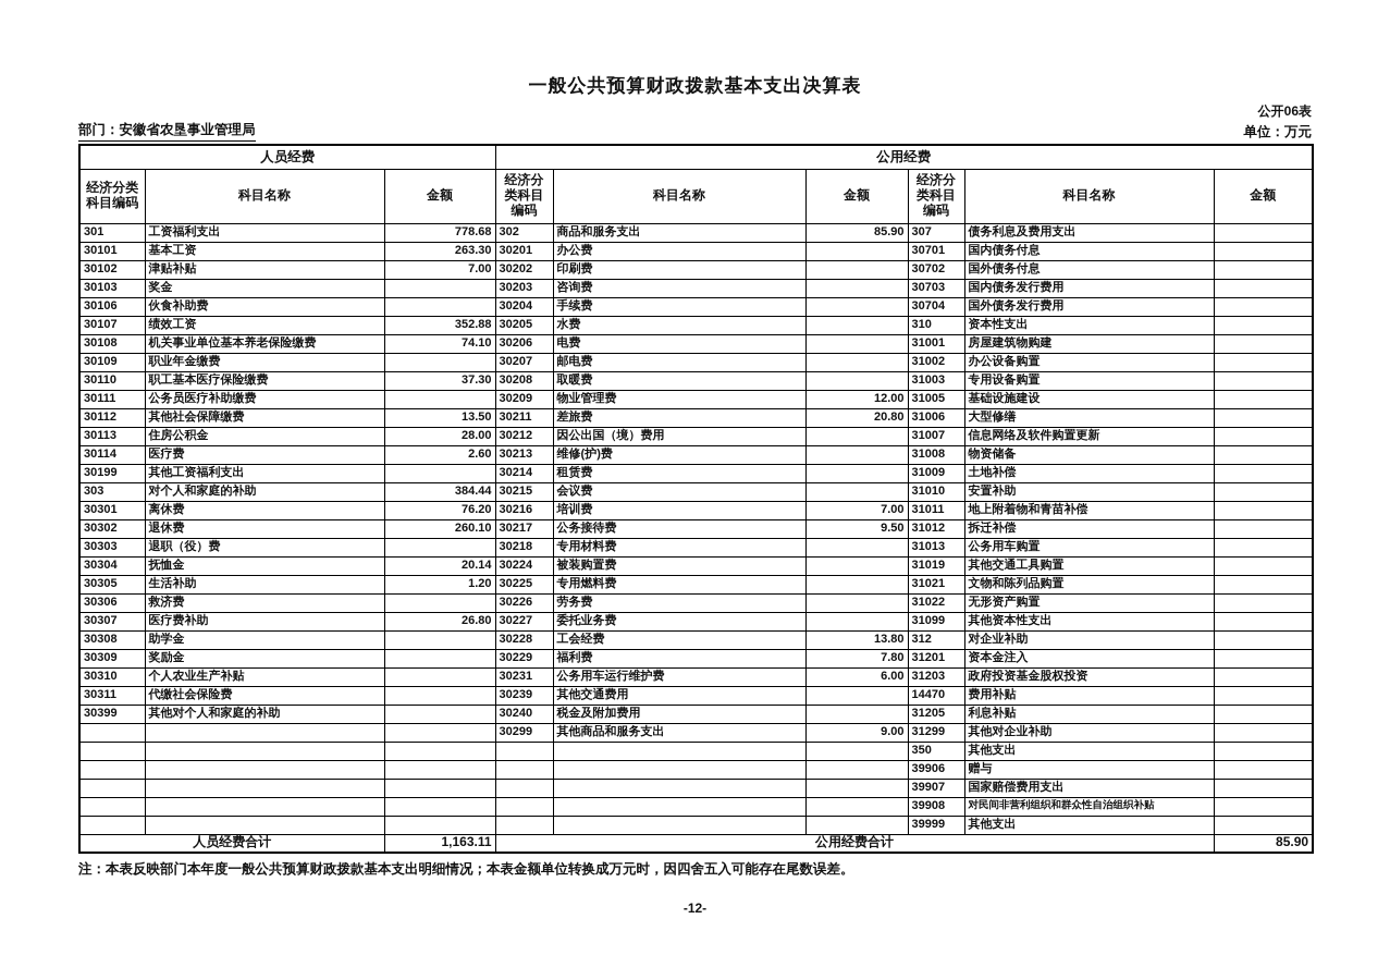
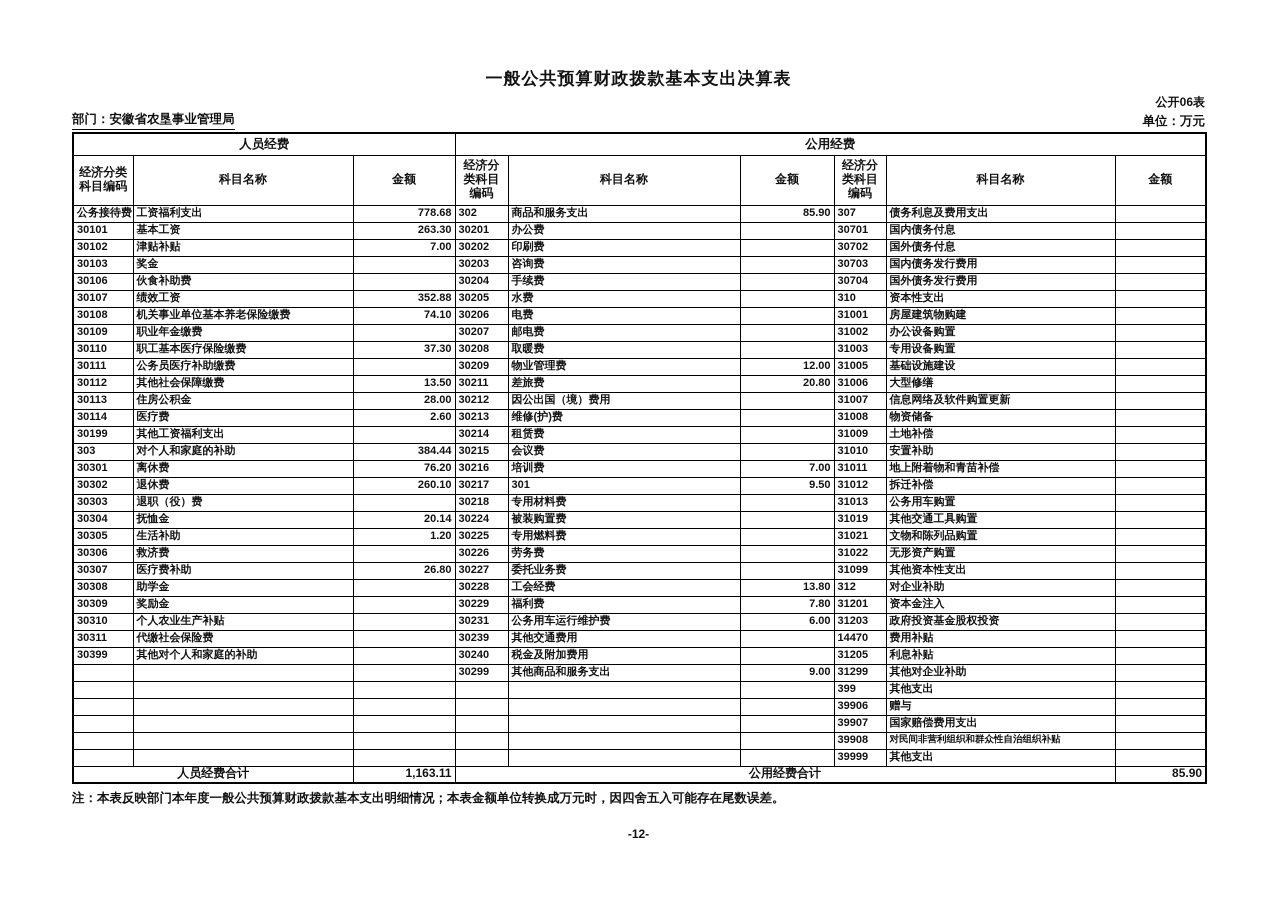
  一般公共预算财政拨款基本支出决算表
  公开06表
  部门：安徽省农垦事业管理局
  单位：万元
  人员经费	公用经费
  经济分类科目编码	科目名称	金额	经济分类科目编码	科目名称	金额	经济分类科目编码	科目名称	金额
- 301	工资福利支出	778.68	302	商品和服务支出	85.90	307	债务利息及费用支出
+ 公务接待费	工资福利支出	778.68	302	商品和服务支出	85.90	307	债务利息及费用支出
  30101	基本工资	263.30	30201	办公费		30701	国内债务付息
  30102	津贴补贴	7.00	30202	印刷费		30702	国外债务付息
  30103	奖金		30203	咨询费		30703	国内债务发行费用
  30106	伙食补助费		30204	手续费		30704	国外债务发行费用
  30107	绩效工资	352.88	30205	水费		310	资本性支出
  30108	机关事业单位基本养老保险缴费	74.10	30206	电费		31001	房屋建筑物购建
  30109	职业年金缴费		30207	邮电费		31002	办公设备购置
  30110	职工基本医疗保险缴费	37.30	30208	取暖费		31003	专用设备购置
  30111	公务员医疗补助缴费		30209	物业管理费	12.00	31005	基础设施建设
  30112	其他社会保障缴费	13.50	30211	差旅费	20.80	31006	大型修缮
  30113	住房公积金	28.00	30212	因公出国（境）费用		31007	信息网络及软件购置更新
  30114	医疗费	2.60	30213	维修(护)费		31008	物资储备
  30199	其他工资福利支出		30214	租赁费		31009	土地补偿
  303	对个人和家庭的补助	384.44	30215	会议费		31010	安置补助
  30301	离休费	76.20	30216	培训费	7.00	31011	地上附着物和青苗补偿
- 30302	退休费	260.10	30217	公务接待费	9.50	31012	拆迁补偿
+ 30302	退休费	260.10	30217	301	9.50	31012	拆迁补偿
  30303	退职（役）费		30218	专用材料费		31013	公务用车购置
  30304	抚恤金	20.14	30224	被装购置费		31019	其他交通工具购置
  30305	生活补助	1.20	30225	专用燃料费		31021	文物和陈列品购置
  30306	救济费		30226	劳务费		31022	无形资产购置
  30307	医疗费补助	26.80	30227	委托业务费		31099	其他资本性支出
  30308	助学金		30228	工会经费	13.80	312	对企业补助
  30309	奖励金		30229	福利费	7.80	31201	资本金注入
  30310	个人农业生产补贴		30231	公务用车运行维护费	6.00	31203	政府投资基金股权投资
  30311	代缴社会保险费		30239	其他交通费用		14470	费用补贴
  30399	其他对个人和家庭的补助		30240	税金及附加费用		31205	利息补贴
  			30299	其他商品和服务支出	9.00	31299	其他对企业补助
- 						350	其他支出
+ 						399	其他支出
  						39906	赠与
  						39907	国家赔偿费用支出
  						39908	对民间非营利组织和群众性自治组织补贴
  						39999	其他支出
  人员经费合计	1,163.11	公用经费合计	85.90
  注：本表反映部门本年度一般公共预算财政拨款基本支出明细情况；本表金额单位转换成万元时，因四舍五入可能存在尾数误差。
  -12-
